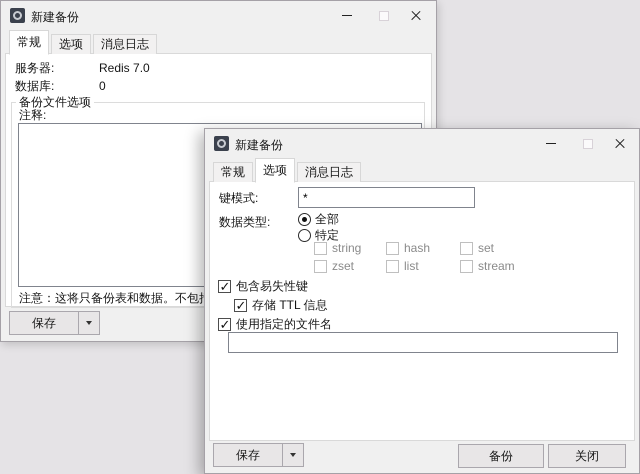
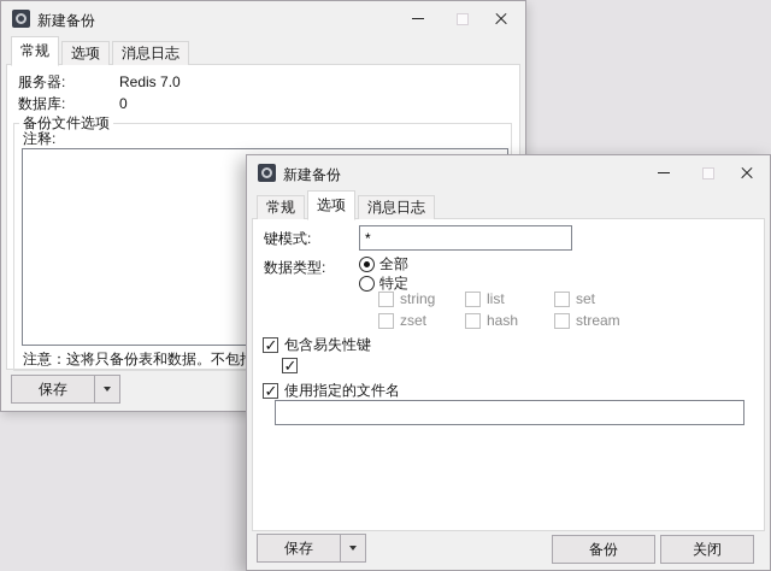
  新建备份
  常规
  选项
  消息日志
  服务器:
  Redis 7.0
  数据库:
  0
  备份文件选项
  注释:
  注意：这将只备份表和数据。不包
  保存
  新建备份
  常规
  选项
  消息日志
  键模式:
  *
  数据类型:
  全部
  特定
  string
- hash
+ list
  set
  zset
- list
+ hash
  stream
  包含易失性键
- 存储 TTL 信息
  使用指定的文件名
  保存
  备份
  关闭
